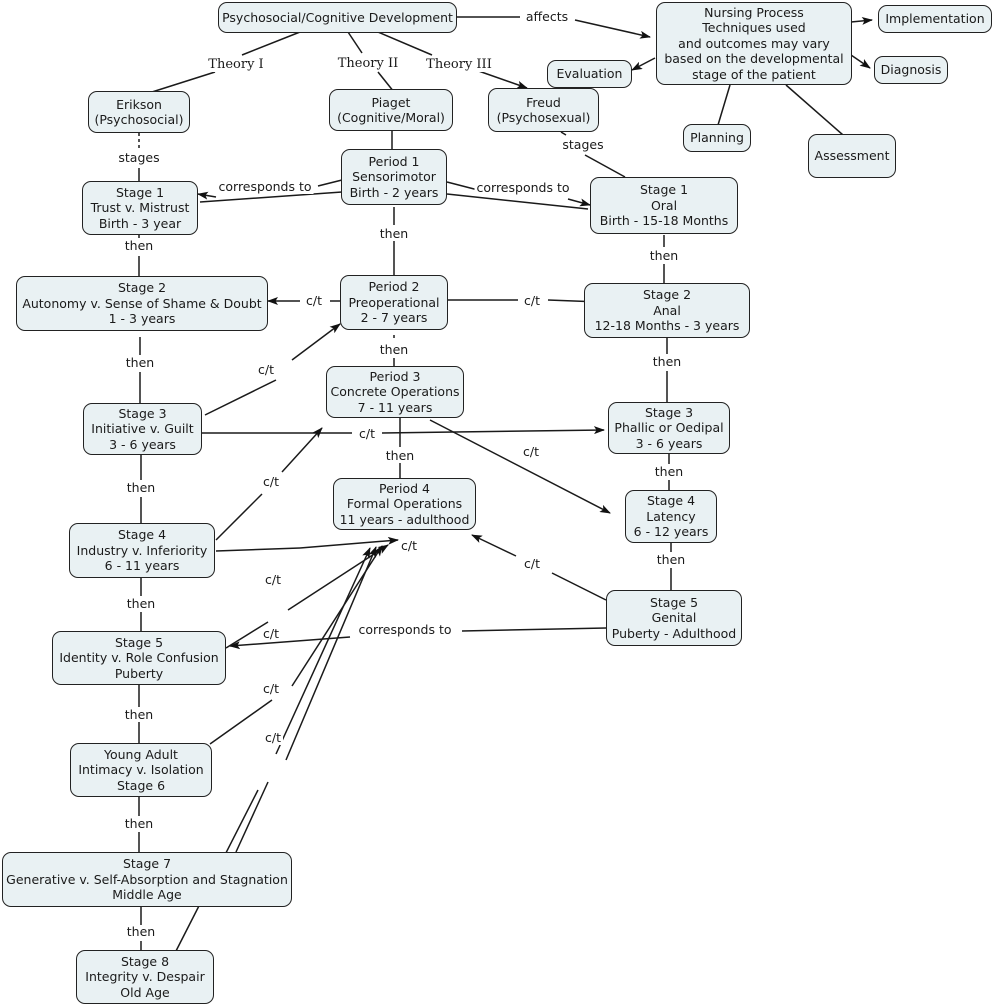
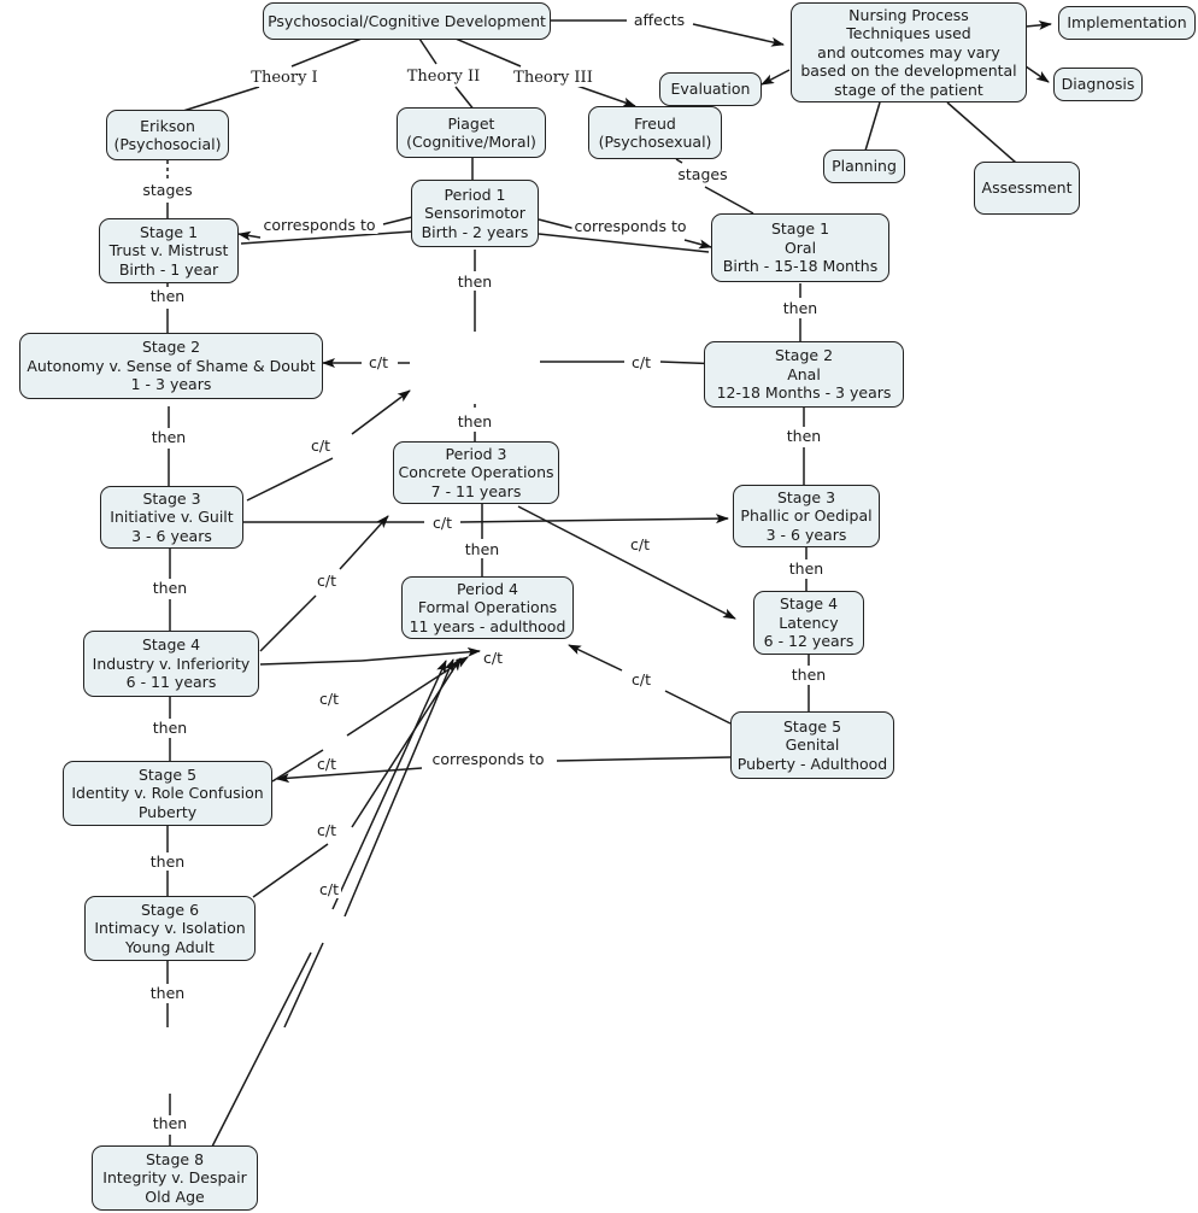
  Psychosocial/Cognitive Development
  Nursing Process
  Techniques used
  and outcomes may vary
  based on the developmental
  stage of the patient
  Implementation
  Diagnosis
  Evaluation
  Planning
  Assessment
  Erikson
  (Psychosocial)
  Piaget
  (Cognitive/Moral)
  Freud
  (Psychosexual)
  Stage 1
  Trust v. Mistrust
- Birth - 3 year
+ Birth - 1 year
  Stage 2
  Autonomy v. Sense of Shame & Doubt
  1 - 3 years
  Stage 3
  Initiative v. Guilt
  3 - 6 years
  Stage 4
  Industry v. Inferiority
  6 - 11 years
  Stage 5
  Identity v. Role Confusion
  Puberty
- Young Adult
+ Stage 6
  Intimacy v. Isolation
- Stage 6
+ Young Adult
- Stage 7
- Generative v. Self-Absorption and Stagnation
- Middle Age
  Stage 8
  Integrity v. Despair
  Old Age
  Period 1
  Sensorimotor
  Birth - 2 years
- Period 2
- Preoperational
- 2 - 7 years
  Period 3
  Concrete Operations
  7 - 11 years
  Period 4
  Formal Operations
  11 years - adulthood
  Stage 1
  Oral
  Birth - 15-18 Months
  Stage 2
  Anal
  12-18 Months - 3 years
  Stage 3
  Phallic or Oedipal
  3 - 6 years
  Stage 4
  Latency
  6 - 12 years
  Stage 5
  Genital
  Puberty - Adulthood
  affects
  Theory I
  Theory II
  Theory III
  stages
  stages
  then
  then
  then
  then
  then
  then
  then
  then
  then
  then
  then
  then
  then
  then
  corresponds to
  corresponds to
  corresponds to
  c/t
  c/t
  c/t
  c/t
  c/t
  c/t
  c/t
  c/t
  c/t
  c/t
  c/t
  c/t
